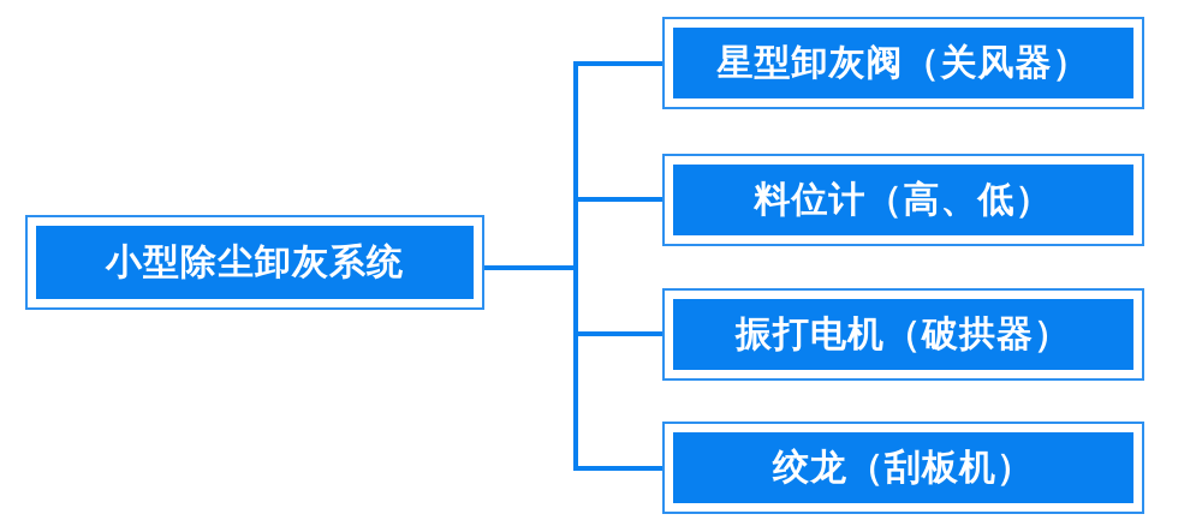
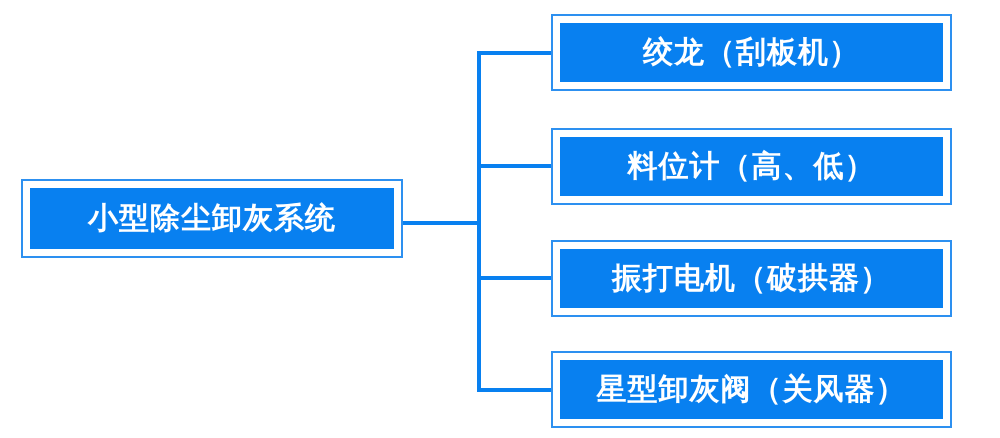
  小型除尘卸灰系统
- 星型卸灰阀（关风器）
+ 绞龙（刮板机）
  料位计（高、低）
  振打电机（破拱器）
- 绞龙（刮板机）
+ 星型卸灰阀（关风器）
